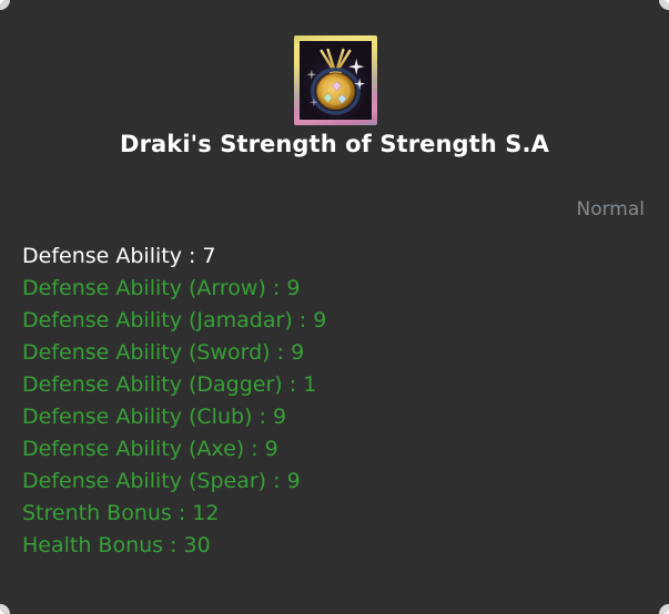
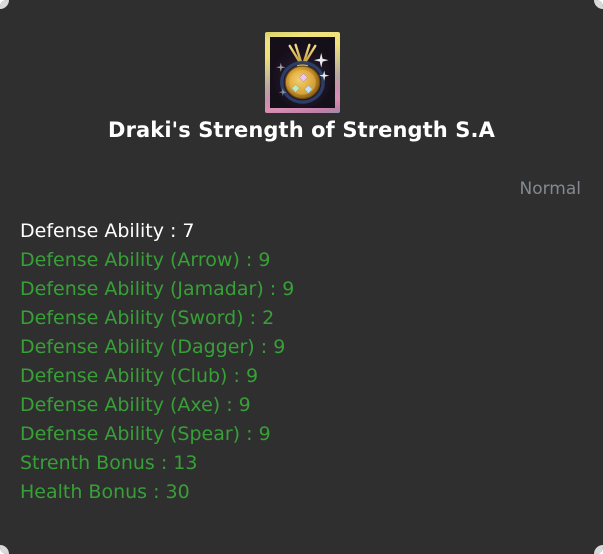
  Draki's Strength of Strength S.A
  Normal
  Defense Ability : 7
  Defense Ability (Arrow) : 9
  Defense Ability (Jamadar) : 9
- Defense Ability (Sword) : 9
+ Defense Ability (Sword) : 2
- Defense Ability (Dagger) : 1
+ Defense Ability (Dagger) : 9
  Defense Ability (Club) : 9
  Defense Ability (Axe) : 9
  Defense Ability (Spear) : 9
- Strenth Bonus : 12
+ Strenth Bonus : 13
  Health Bonus : 30
